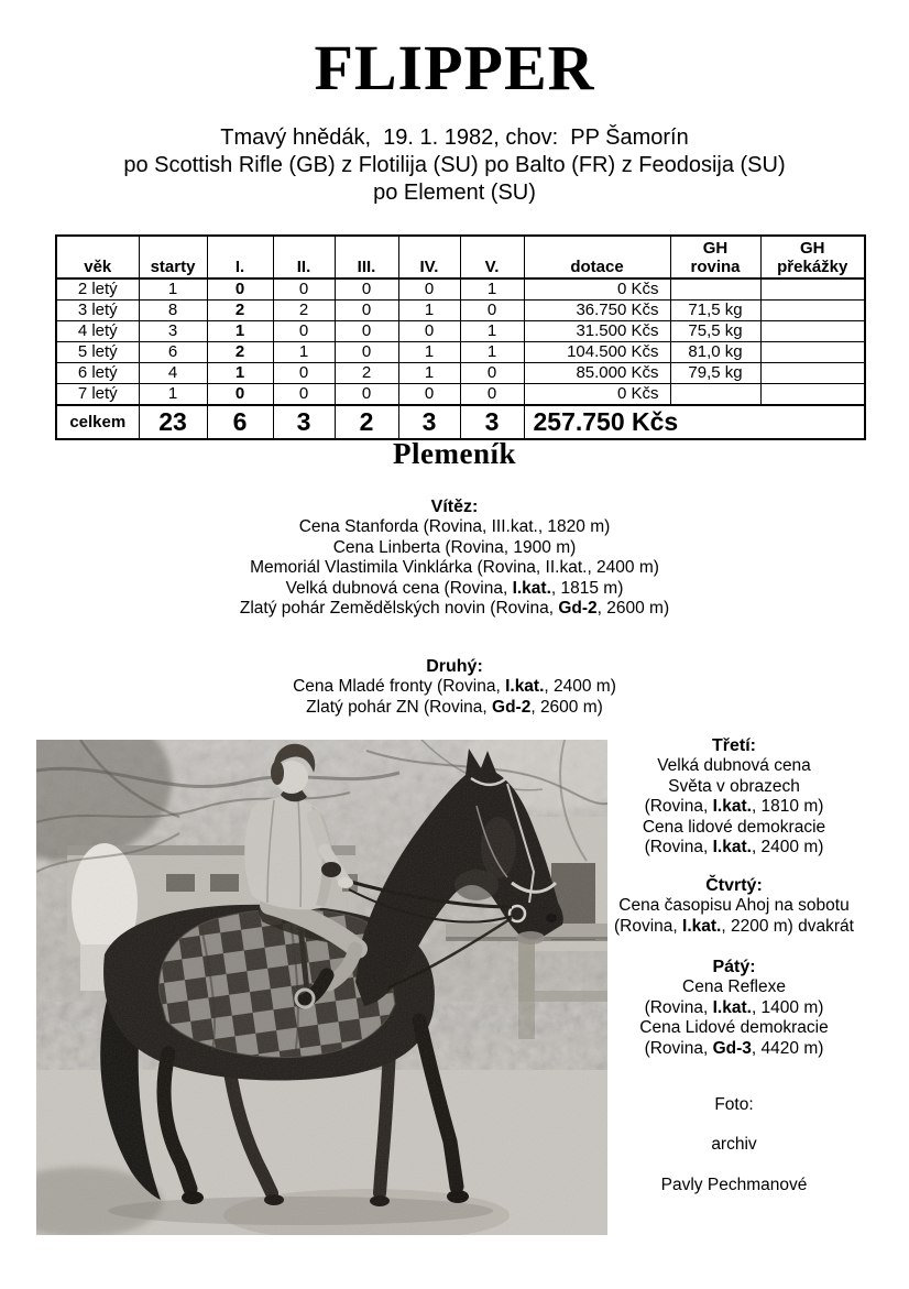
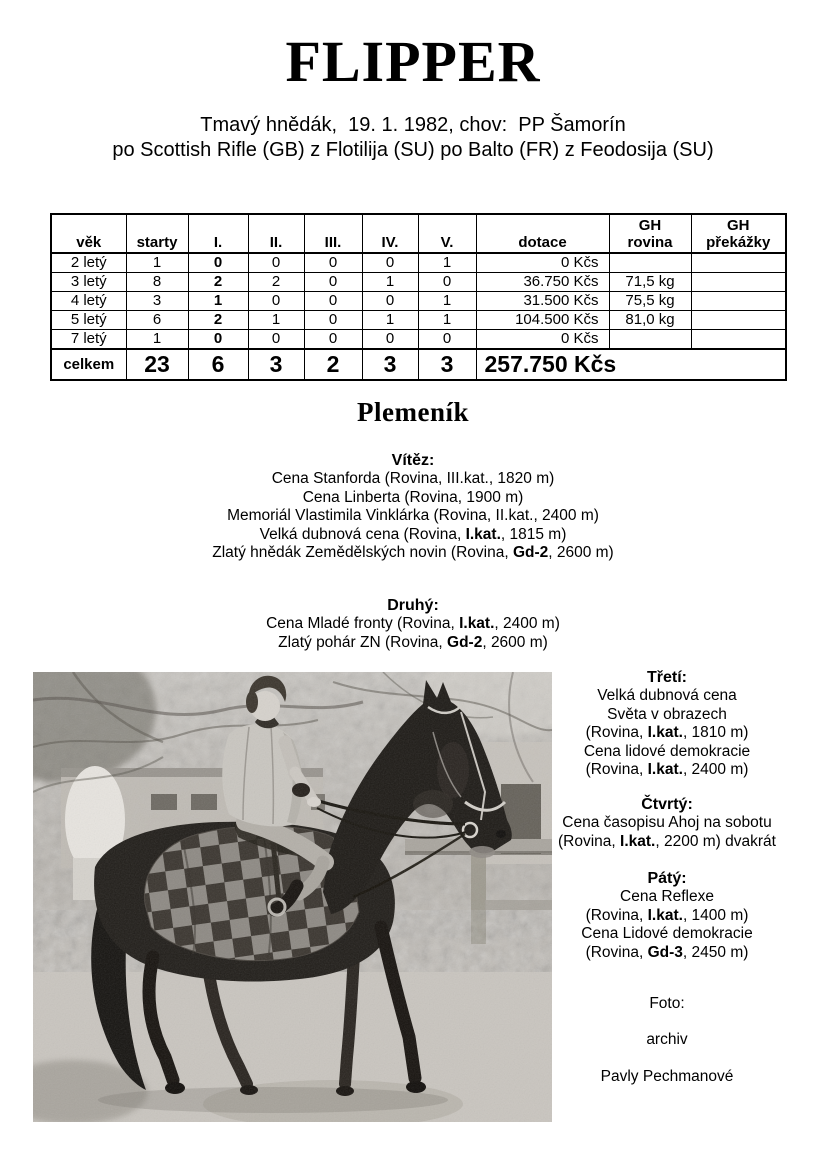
  FLIPPER
  Tmavý hnědák, 19. 1. 1982, chov: PP Šamorín
  po Scottish Rifle (GB) z Flotilija (SU) po Balto (FR) z Feodosija (SU)
- po Element (SU)
  věk	starty	I.	II.	III.	IV.	V.	dotace	GHrovina	GHpřekážky
  2 letý	1	0	0	0	0	1	0 Kčs
  3 letý	8	2	2	0	1	0	36.750 Kčs	71,5 kg
  4 letý	3	1	0	0	0	1	31.500 Kčs	75,5 kg
  5 letý	6	2	1	0	1	1	104.500 Kčs	81,0 kg
- 6 letý	4	1	0	2	1	0	85.000 Kčs	79,5 kg
  7 letý	1	0	0	0	0	0	0 Kčs
  celkem	23	6	3	2	3	3	257.750 Kčs
  Plemeník
  Vítěz:
  Cena Stanforda (Rovina, III.kat., 1820 m)
  Cena Linberta (Rovina, 1900 m)
  Memoriál Vlastimila Vinklárka (Rovina, II.kat., 2400 m)
  Velká dubnová cena (Rovina, I.kat., 1815 m)
- Zlatý pohár Zemědělských novin (Rovina, Gd-2, 2600 m)
+ Zlatý hnědák Zemědělských novin (Rovina, Gd-2, 2600 m)
  Druhý:
  Cena Mladé fronty (Rovina, I.kat., 2400 m)
  Zlatý pohár ZN (Rovina, Gd-2, 2600 m)
  Třetí:
  Velká dubnová cena
  Světa v obrazech
  (Rovina, I.kat., 1810 m)
  Cena lidové demokracie
  (Rovina, I.kat., 2400 m)
  Čtvrtý:
  Cena časopisu Ahoj na sobotu
  (Rovina, I.kat., 2200 m) dvakrát
  Pátý:
  Cena Reflexe
  (Rovina, I.kat., 1400 m)
  Cena Lidové demokracie
- (Rovina, Gd-3, 4420 m)
+ (Rovina, Gd-3, 2450 m)
  Foto:
  archiv
  Pavly Pechmanové
